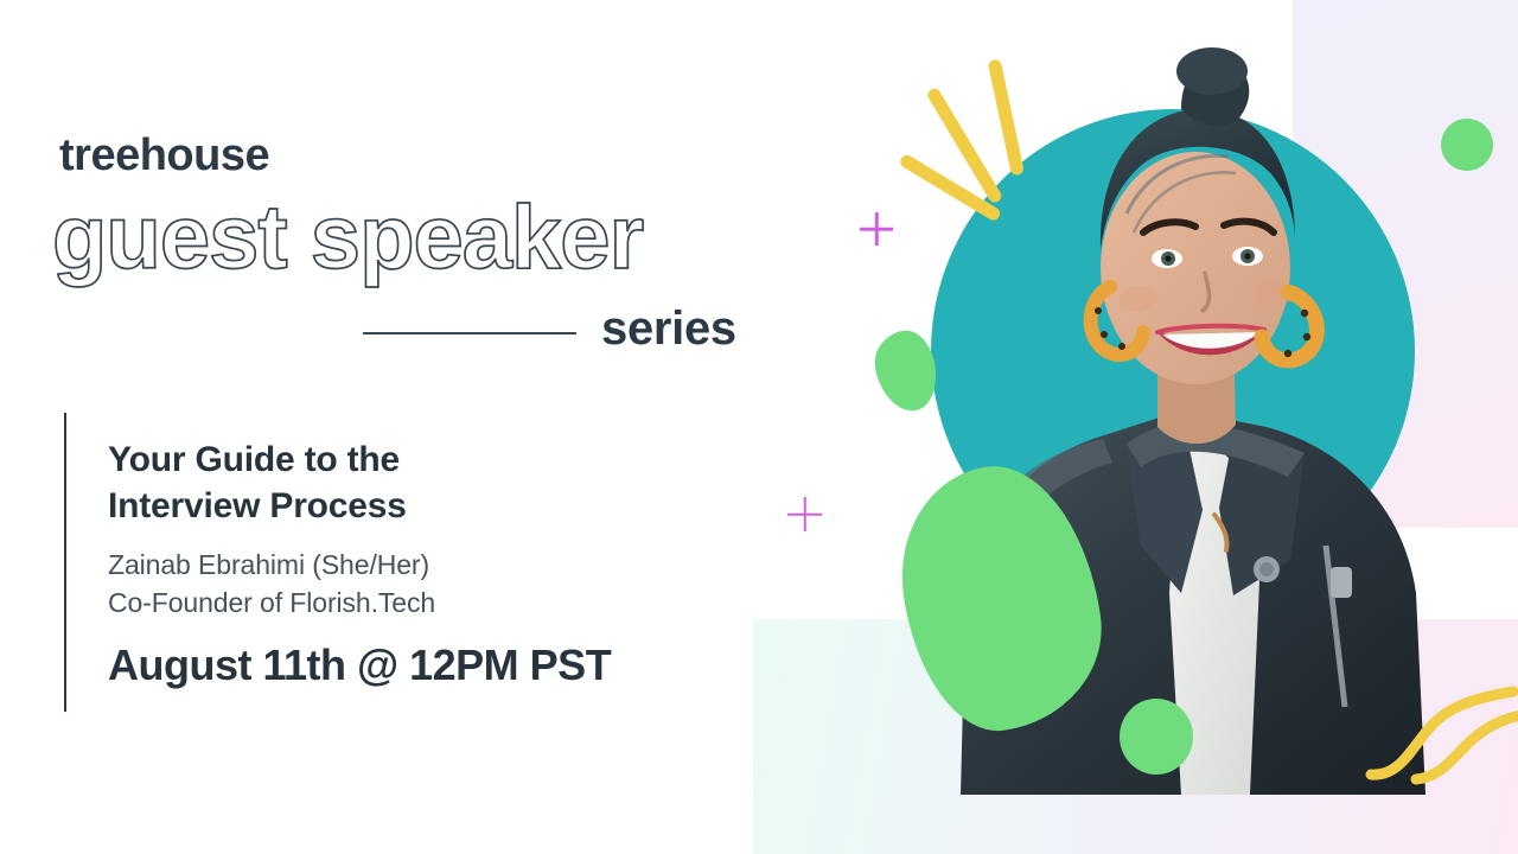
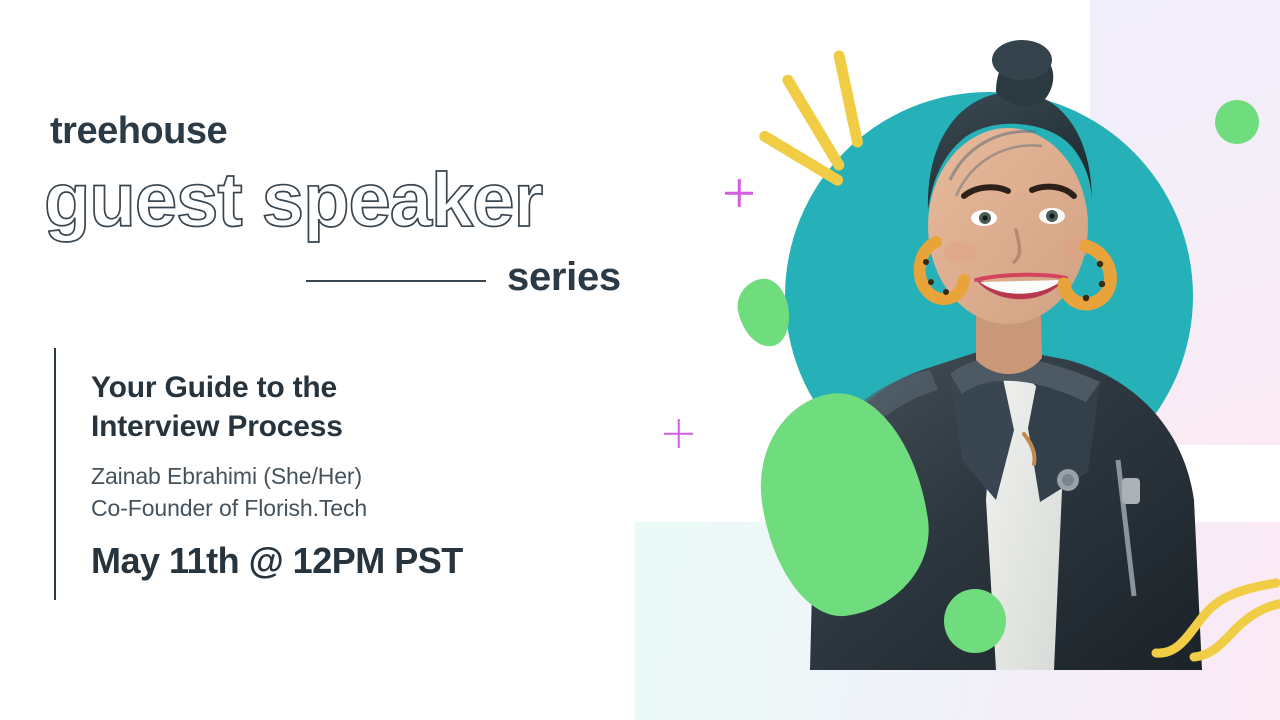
  treehouse
  guest speaker
  series
  Your Guide to the
  Interview Process
  Zainab Ebrahimi (She/Her)
  Co-Founder of Florish.Tech
- August 11th @ 12PM PST
+ May 11th @ 12PM PST
